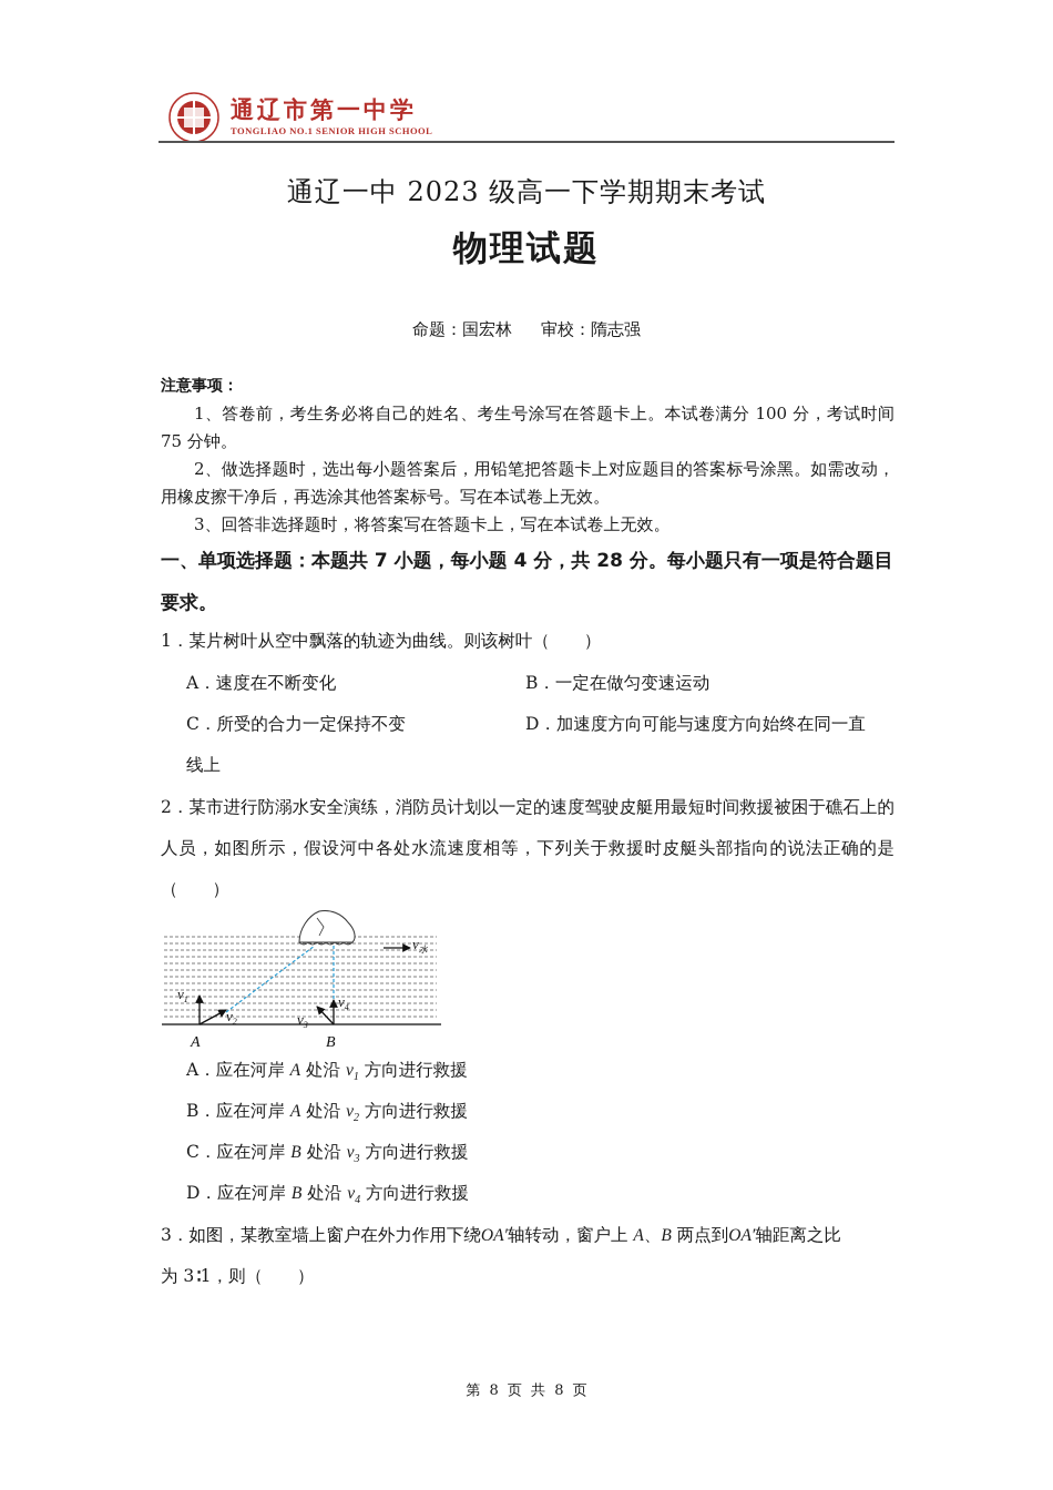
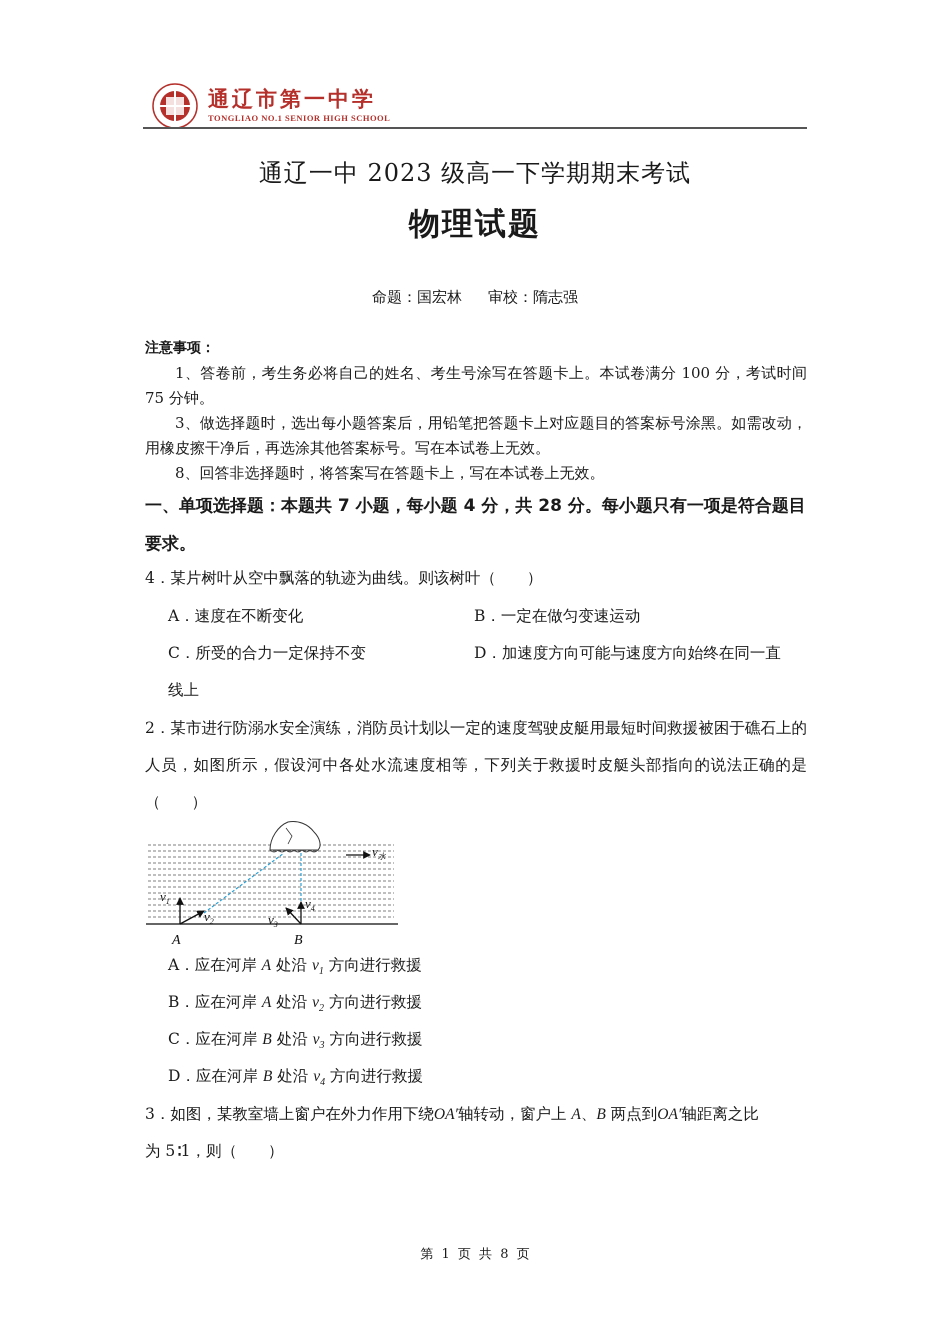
  通辽市第一中学
  TONGLIAO NO.1 SENIOR HIGH SCHOOL
  通辽一中 2023 级高一下学期期末考试
  物理试题
  命题：国宏林 审校：隋志强
  注意事项：
  1、答卷前，考生务必将自己的姓名、考生号涂写在答题卡上。本试卷满分 100 分，考试时间 75 分钟。
- 2、做选择题时，选出每小题答案后，用铅笔把答题卡上对应题目的答案标号涂黑。如需改动，用橡皮擦干净后，再选涂其他答案标号。写在本试卷上无效。
+ 3、做选择题时，选出每小题答案后，用铅笔把答题卡上对应题目的答案标号涂黑。如需改动，用橡皮擦干净后，再选涂其他答案标号。写在本试卷上无效。
- 3、回答非选择题时，将答案写在答题卡上，写在本试卷上无效。
+ 8、回答非选择题时，将答案写在答题卡上，写在本试卷上无效。
  一、单项选择题：本题共 7 小题，每小题 4 分，共 28 分。每小题只有一项是符合题目要求。
- 1．某片树叶从空中飘落的轨迹为曲线。则该树叶（ ）
+ 4．某片树叶从空中飘落的轨迹为曲线。则该树叶（ ）
  A．速度在不断变化
  B．一定在做匀变速运动
  C．所受的合力一定保持不变
  D．加速度方向可能与速度方向始终在同一直
  线上
  2．某市进行防溺水安全演练，消防员计划以一定的速度驾驶皮艇用最短时间救援被困于礁石上的人员，如图所示，假设河中各处水流速度相等，下列关于救援时皮艇头部指向的说法正确的是（ ）
  v1
  v2
  v3
  v4
  v水
  A
  B
  A．应在河岸 A 处沿 v1 方向进行救援
  B．应在河岸 A 处沿 v2 方向进行救援
  C．应在河岸 B 处沿 v3 方向进行救援
  D．应在河岸 B 处沿 v4 方向进行救援
  3．如图，某教室墙上窗户在外力作用下绕OA′轴转动，窗户上 A、B 两点到OA′轴距离之比
- 为 3∶1，则（ ）
+ 为 5∶1，则（ ）
- 第 8 页 共 8 页
+ 第 1 页 共 8 页
